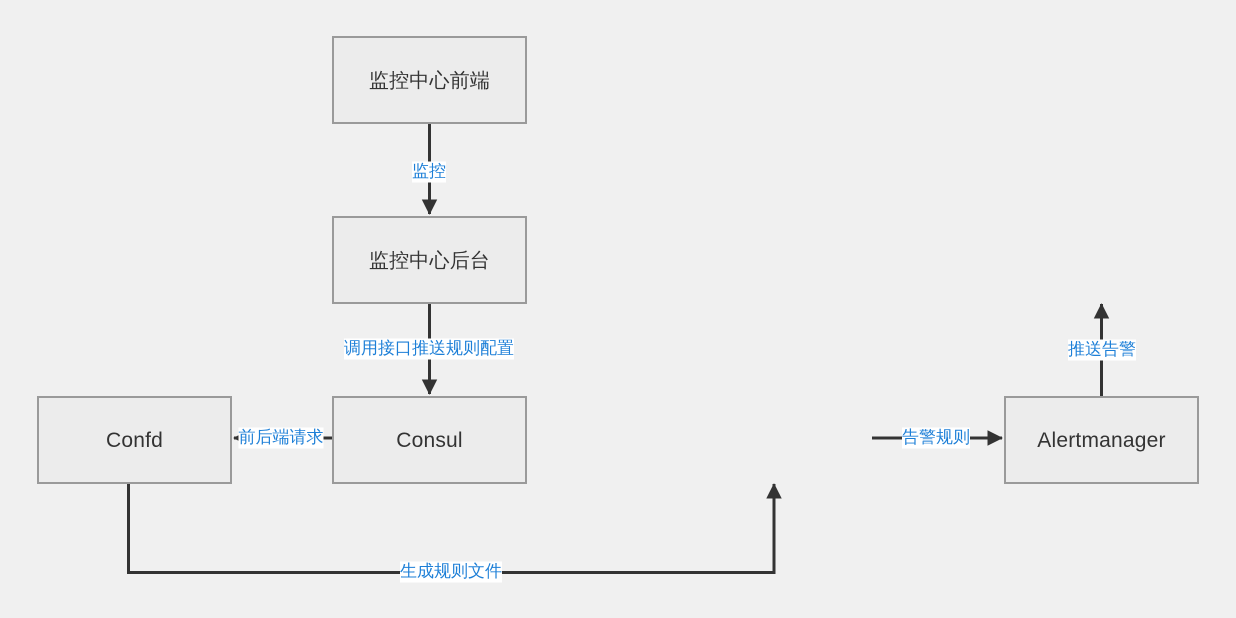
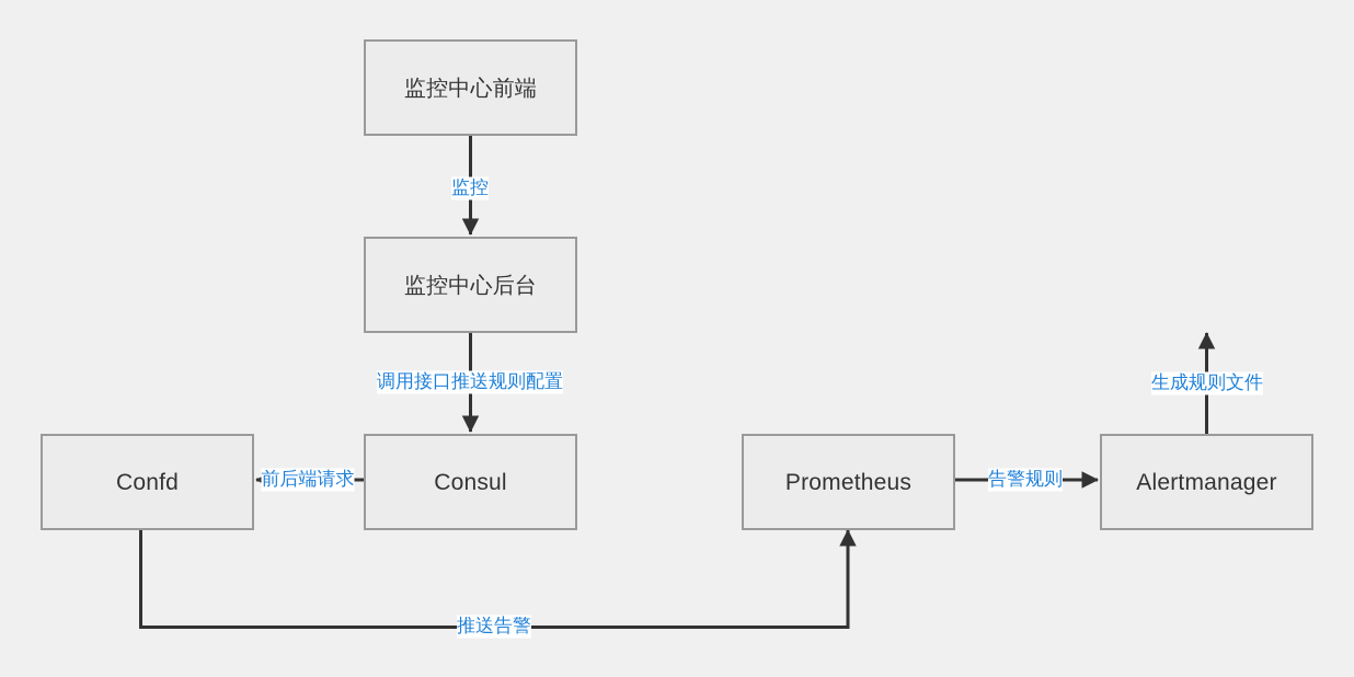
  监控中心前端
  监控中心后台
  Consul
  Confd
+ Prometheus
  Alertmanager
  监控
  调用接口推送规则配置
  前后端请求
- 生成规则文件
+ 推送告警
  告警规则
- 推送告警
+ 生成规则文件
